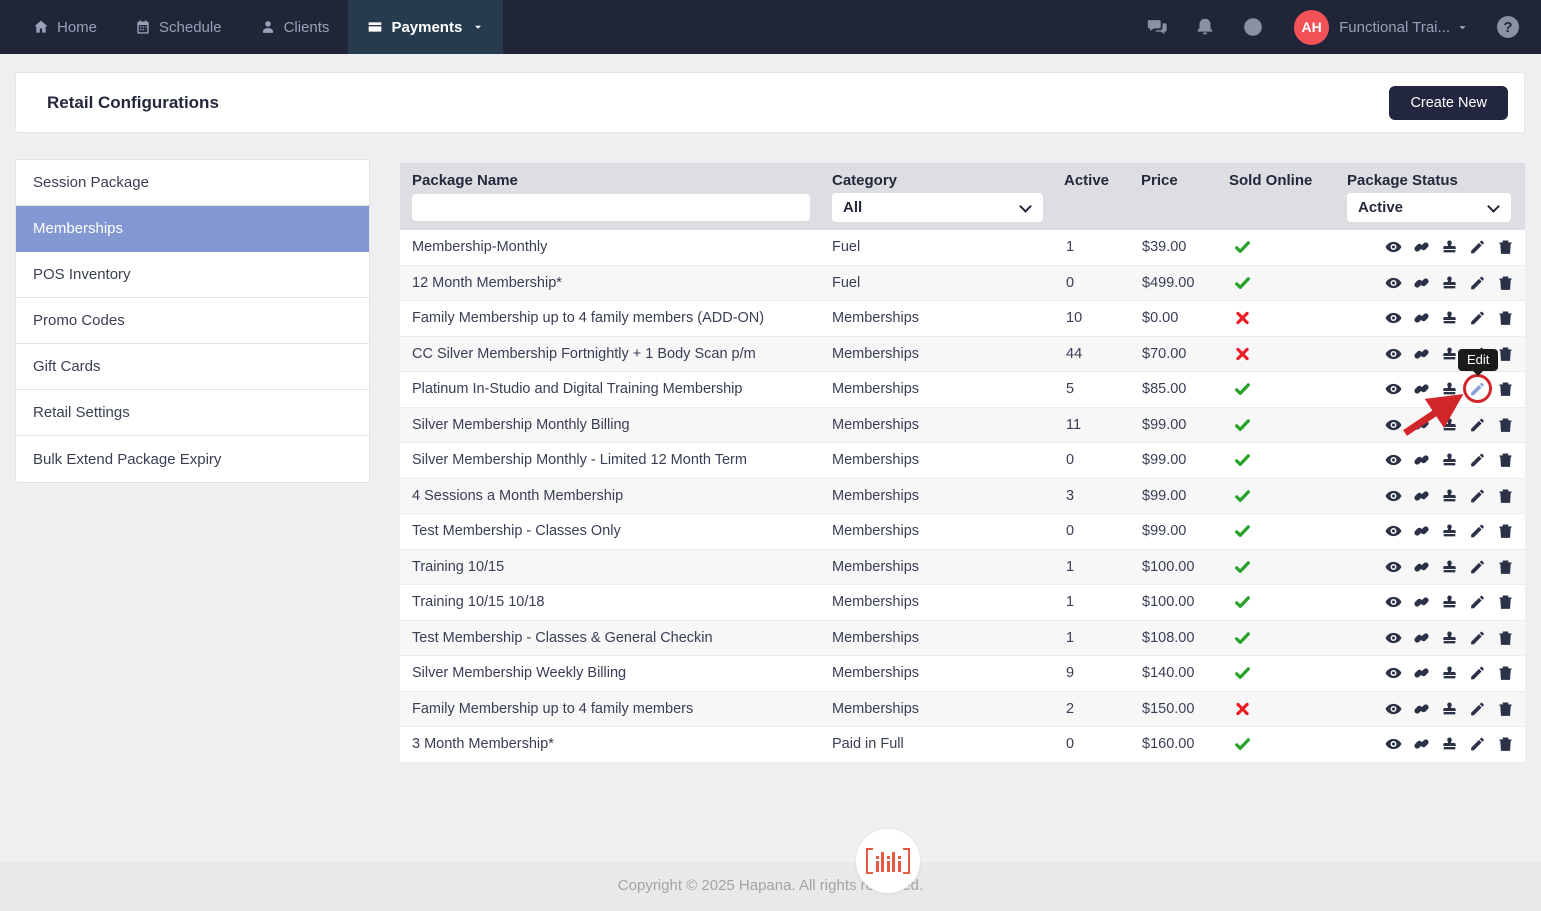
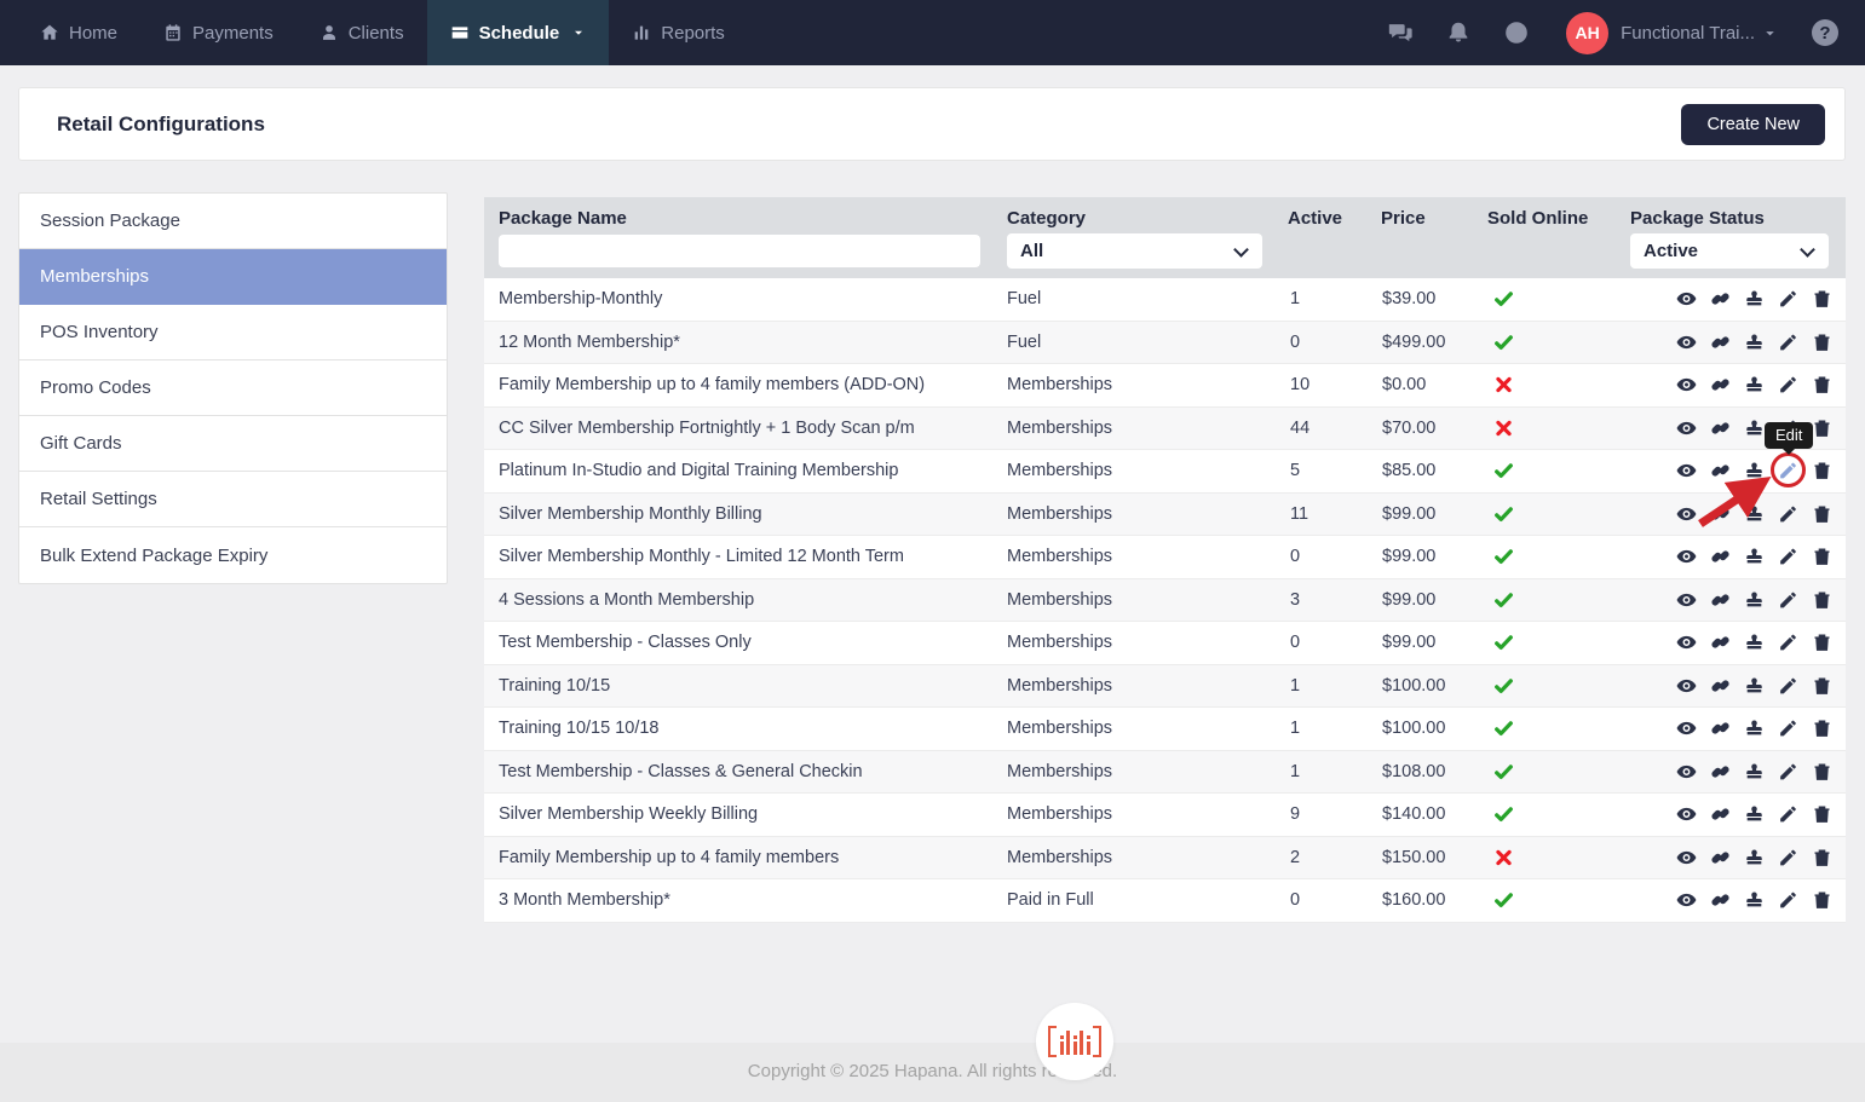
  Home
- Schedule
+ Payments
  Clients
- Payments
+ Schedule
+ Reports
  AH
  Functional Trai...
  ?
  Retail Configurations
  Create New
  Session Package
  Memberships
  POS Inventory
  Promo Codes
  Gift Cards
  Retail Settings
  Bulk Extend Package Expiry
  Package Name
  Category
  Active
  Price
  Sold Online
  Package Status
  All
  Active
  Membership-Monthly
  Fuel
  1
  $39.00
  12 Month Membership*
  Fuel
  0
  $499.00
  Family Membership up to 4 family members (ADD-ON)
  Memberships
  10
  $0.00
  CC Silver Membership Fortnightly + 1 Body Scan p/m
  Memberships
  44
  $70.00
  Platinum In-Studio and Digital Training Membership
  Memberships
  5
  $85.00
  Silver Membership Monthly Billing
  Memberships
  11
  $99.00
  Silver Membership Monthly - Limited 12 Month Term
  Memberships
  0
  $99.00
  4 Sessions a Month Membership
  Memberships
  3
  $99.00
  Test Membership - Classes Only
  Memberships
  0
  $99.00
  Training 10/15
  Memberships
  1
  $100.00
  Training 10/15 10/18
  Memberships
  1
  $100.00
  Test Membership - Classes & General Checkin
  Memberships
  1
  $108.00
  Silver Membership Weekly Billing
  Memberships
  9
  $140.00
  Family Membership up to 4 family members
  Memberships
  2
  $150.00
  3 Month Membership*
  Paid in Full
  0
  $160.00
  Edit
  Copyright © 2025 Hapana. All rights rd.
